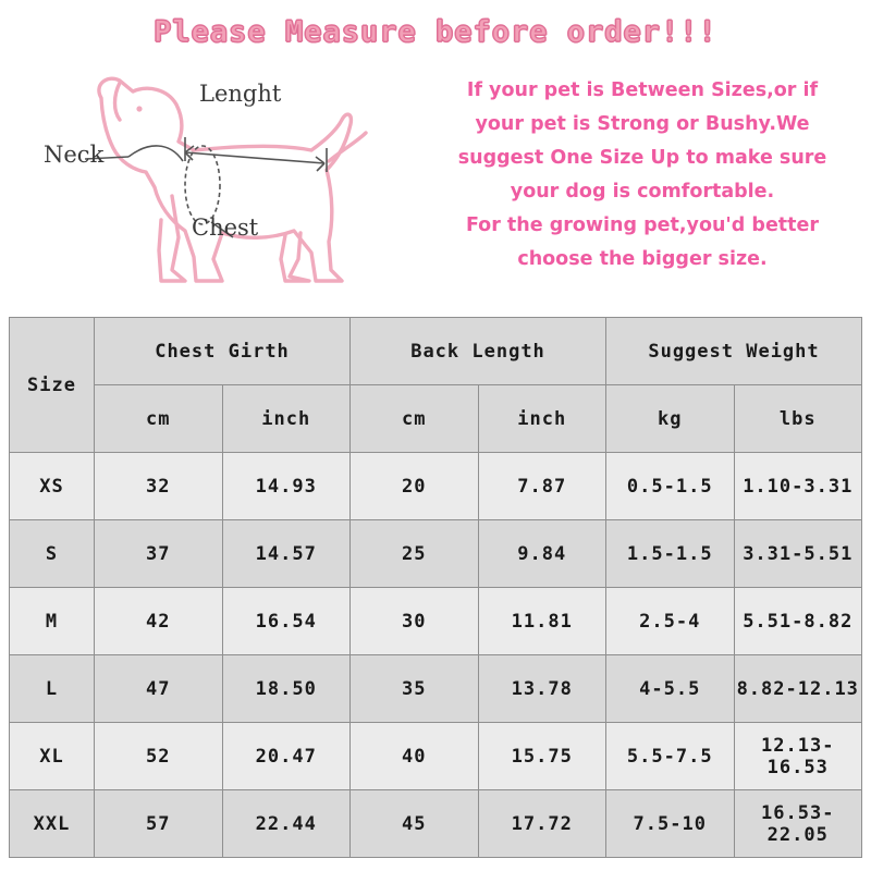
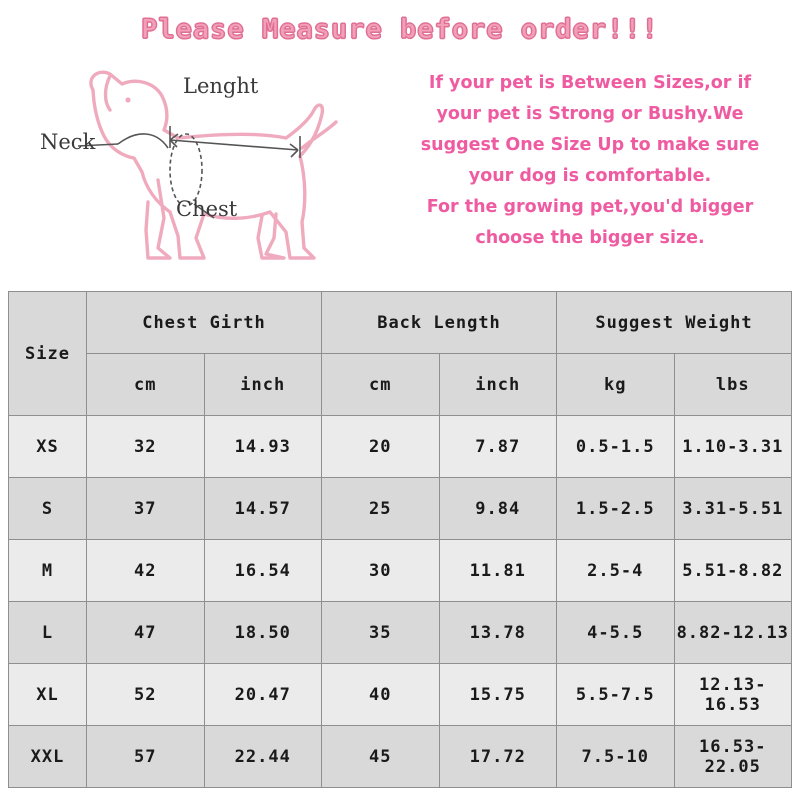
  Please Measure before order!!!
  Neck
  Lenght
  Chest
  If your pet is Between Sizes,or if
  your pet is Strong or Bushy.We
  suggest One Size Up to make sure
  your dog is comfortable.
- For the growing pet,you'd better
+ For the growing pet,you'd bigger
  choose the bigger size.
  Size	Chest Girth	Back Length	Suggest Weight
  cm	inch	cm	inch	kg	lbs
  XS	32	14.93	20	7.87	0.5-1.5	1.10-3.31
- S	37	14.57	25	9.84	1.5-1.5	3.31-5.51
+ S	37	14.57	25	9.84	1.5-2.5	3.31-5.51
  M	42	16.54	30	11.81	2.5-4	5.51-8.82
  L	47	18.50	35	13.78	4-5.5	8.82-12.13
  XL	52	20.47	40	15.75	5.5-7.5	12.13-16.53
  XXL	57	22.44	45	17.72	7.5-10	16.53-22.05
